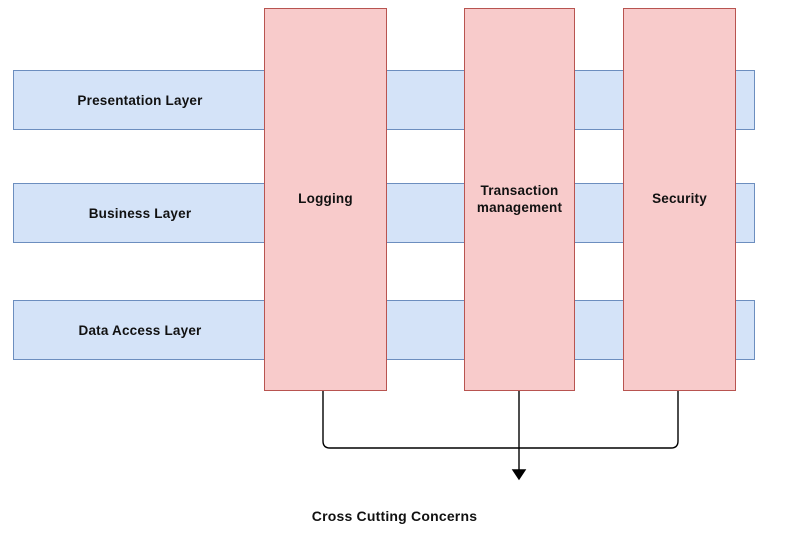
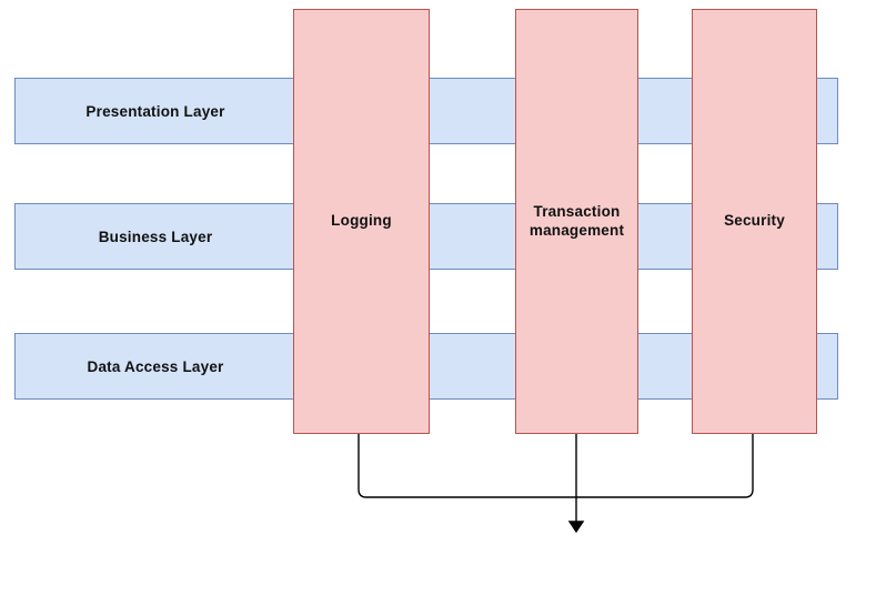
  Presentation Layer
  Business Layer
  Data Access Layer
  Logging
  Transaction
  management
  Security
- Cross Cutting Concerns
